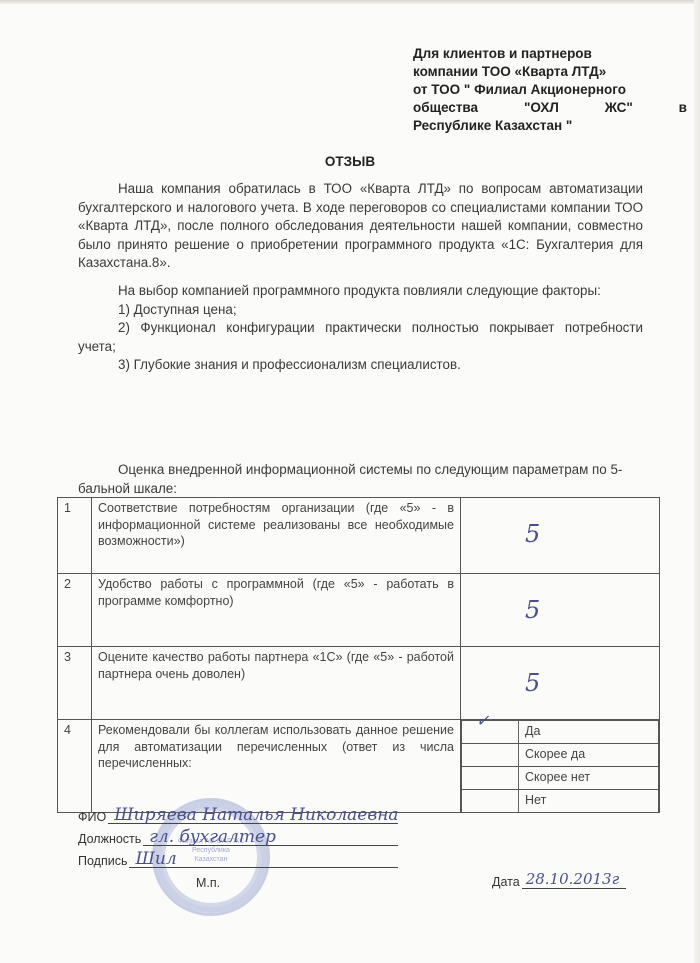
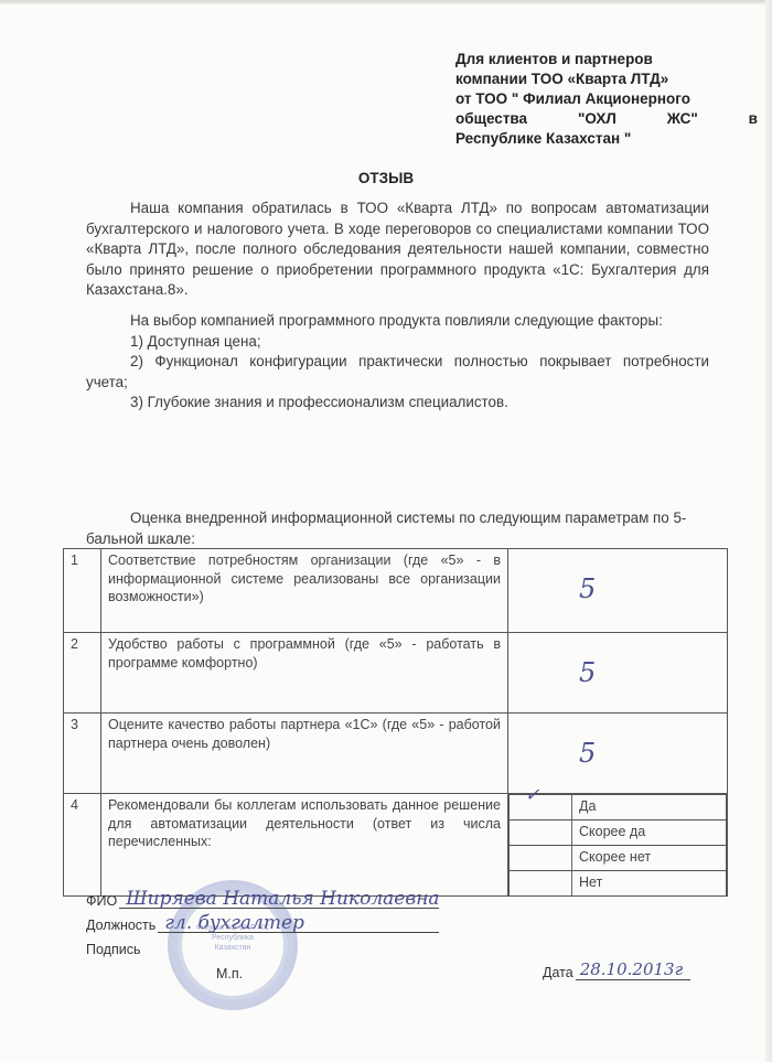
  Для клиентов и партнеров
  компании ТОО «Кварта ЛТД»
  от ТОО " Филиал Акционерного
  общества
  "ОХЛ
  ЖС"
  в
  Республике Казахстан "
  ОТЗЫВ
  Наша компания обратилась в ТОО «Кварта ЛТД» по вопросам автоматизации бухгалтерского и налогового учета. В ходе переговоров со специалистами компании ТОО «Кварта ЛТД», после полного обследования деятельности нашей компании, совместно было принято решение о приобретении программного продукта «1С: Бухгалтерия для Казахстана.8».
  На выбор компанией программного продукта повлияли следующие факторы:
  1) Доступная цена;
  2) Функционал конфигурации практически полностью покрывает потребности учета;
  3) Глубокие знания и профессионализм специалистов.
  Оценка внедренной информационной системы по следующим параметрам по 5-бальной шкале:
- 1	Соответствие потребностям организации (где «5» - в информационной системе реализованы все необходимые возможности»)	5
+ 1	Соответствие потребностям организации (где «5» - в информационной системе реализованы все организации возможности»)	5
  2	Удобство работы с программной (где «5» - работать в программе комфортно)	5
  3	Оцените качество работы партнера «1С» (где «5» - работой партнера очень доволен)	5
- 4	Рекомендовали бы коллегам использовать данное решение для автоматизации перечисленных (ответ из числа перечисленных:
+ 4	Рекомендовали бы коллегам использовать данное решение для автоматизации деятельности (ответ из числа перечисленных:
  ✓	Да
  	Скорее да
  	Скорее нет
  	Нет
  ФИО
  Ширяева Наталья Николаевна
  Должность
  гл. бухгалтер
  Подпись
- Шил
  М.п.
  Дата
  28.10.2013г
